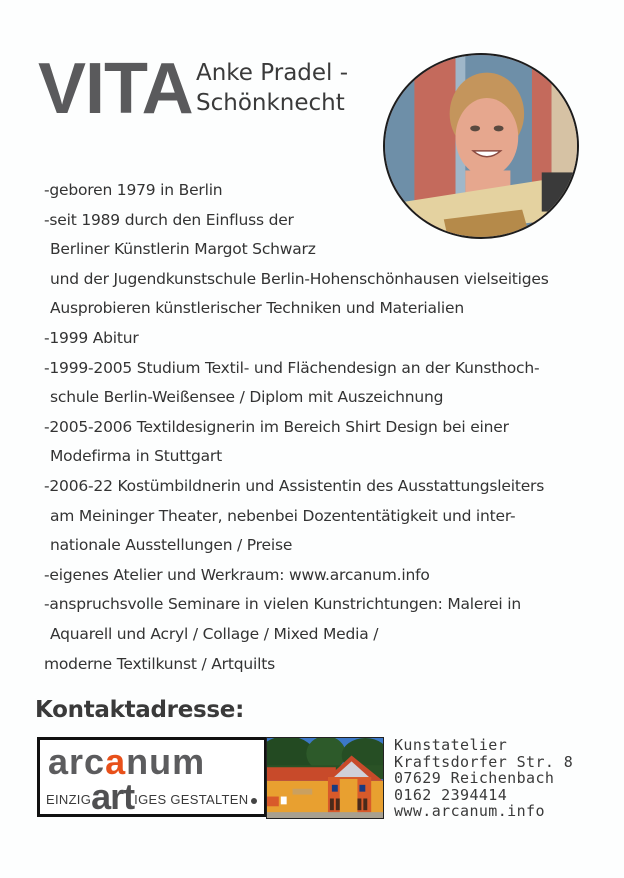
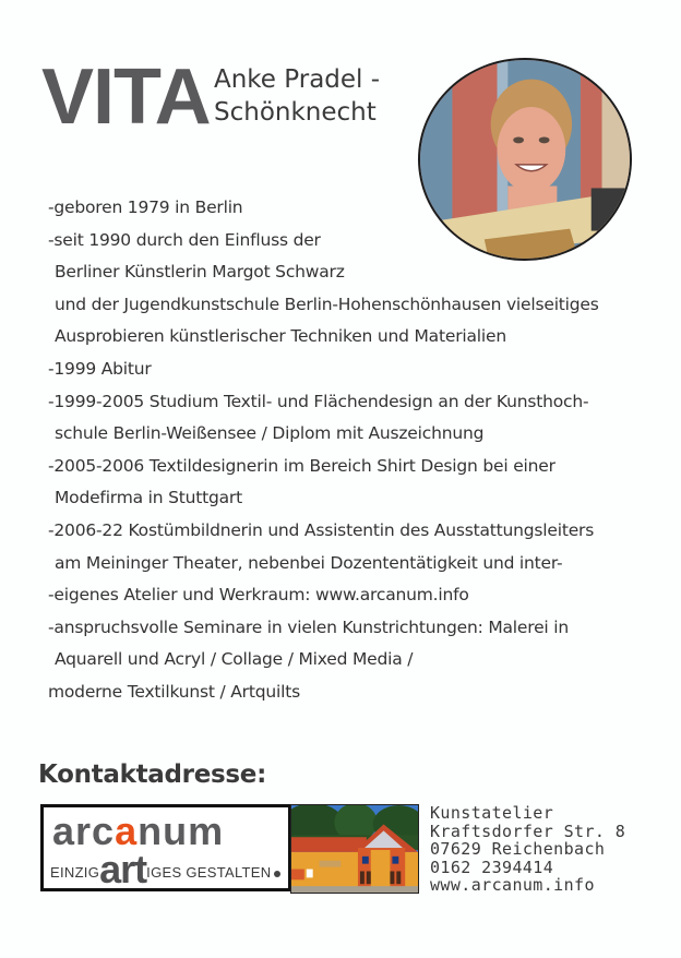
  VITA
  Anke Pradel -
  Schönknecht
  -geboren 1979 in Berlin
- -seit 1989 durch den Einfluss der
+ -seit 1990 durch den Einfluss der
  Berliner Künstlerin Margot Schwarz
  und der Jugendkunstschule Berlin-Hohenschönhausen vielseitiges
  Ausprobieren künstlerischer Techniken und Materialien
  -1999 Abitur
  -1999-2005 Studium Textil- und Flächendesign an der Kunsthoch-
  schule Berlin-Weißensee / Diplom mit Auszeichnung
  -2005-2006 Textildesignerin im Bereich Shirt Design bei einer
  Modefirma in Stuttgart
  -2006-22 Kostümbildnerin und Assistentin des Ausstattungsleiters
  am Meininger Theater, nebenbei Dozententätigkeit und inter-
- nationale Ausstellungen / Preise
  -eigenes Atelier und Werkraum: www.arcanum.info
  -anspruchsvolle Seminare in vielen Kunstrichtungen: Malerei in
  Aquarell und Acryl / Collage / Mixed Media /
  moderne Textilkunst / Artquilts
  Kontaktadresse:
  arcanum
  EINZIG
  art
  IGES GESTALTEN
  Kunstatelier
  Kraftsdorfer Str. 8
  07629 Reichenbach
  0162 2394414
  www.arcanum.info
